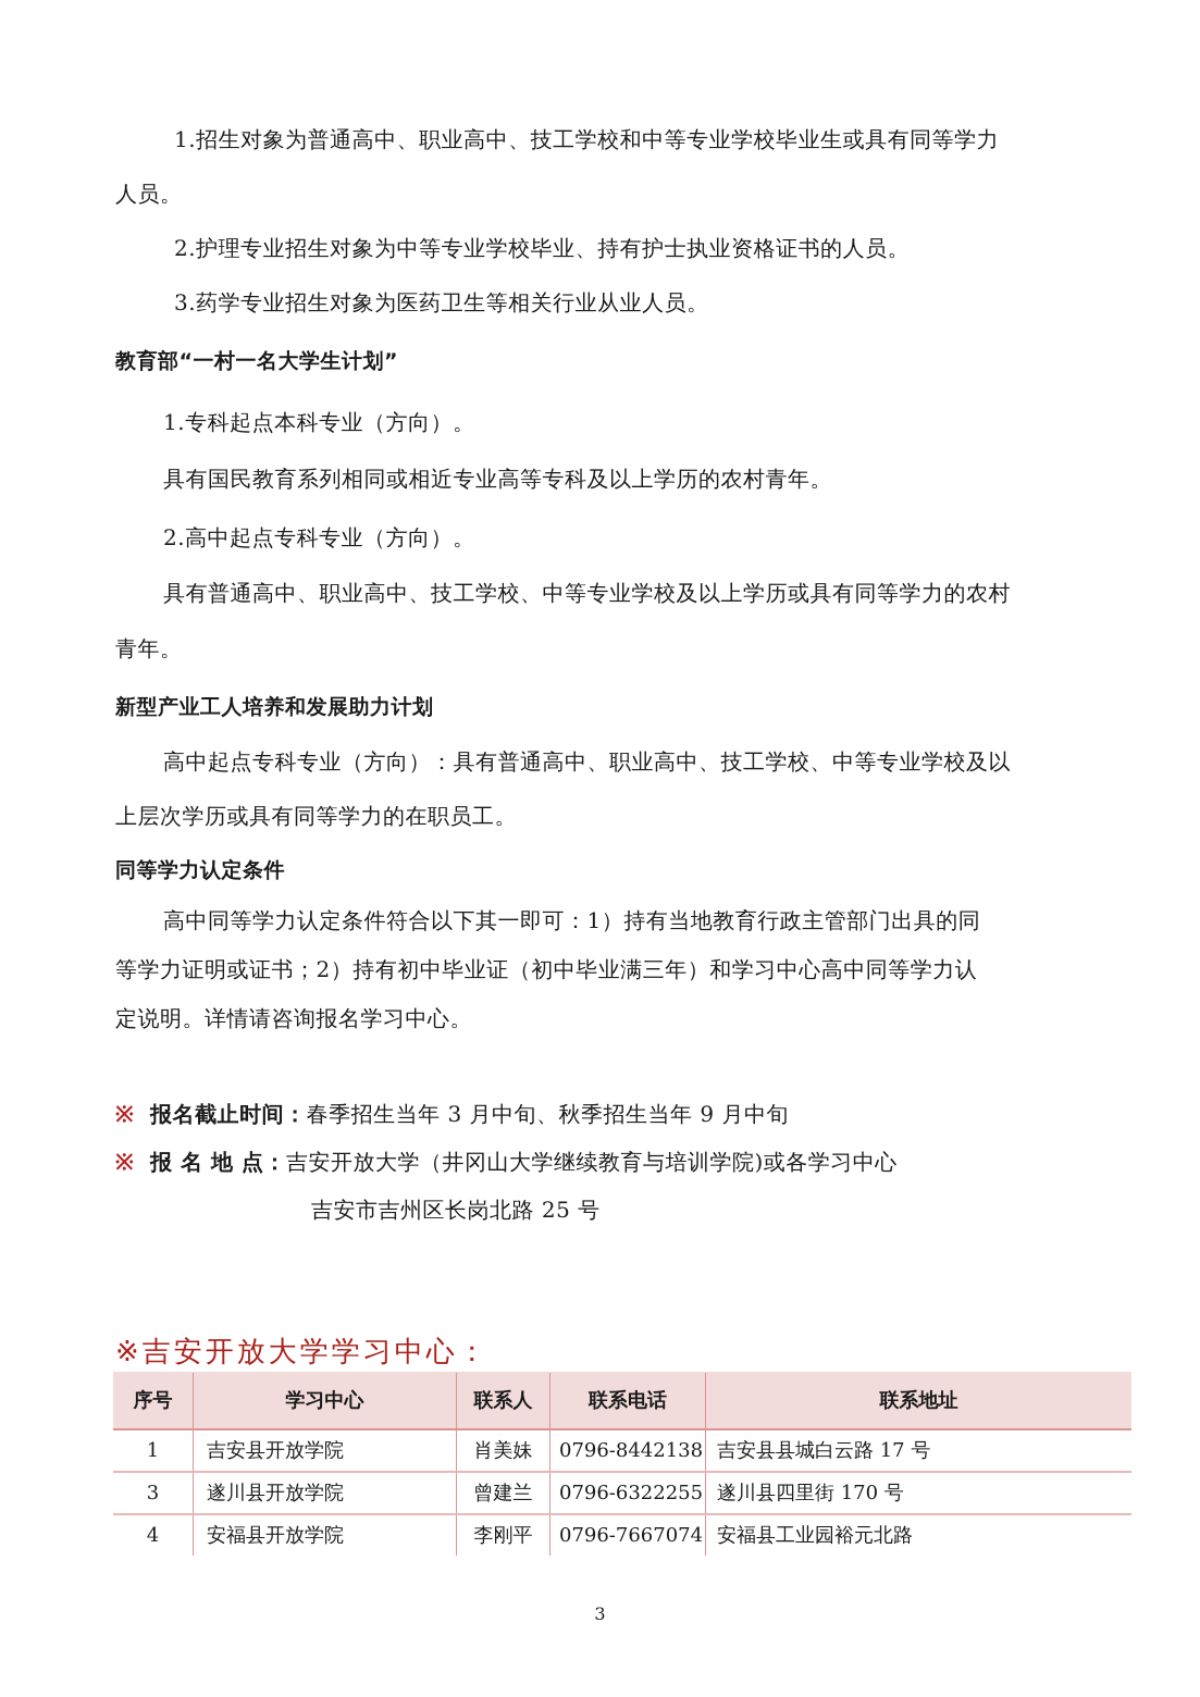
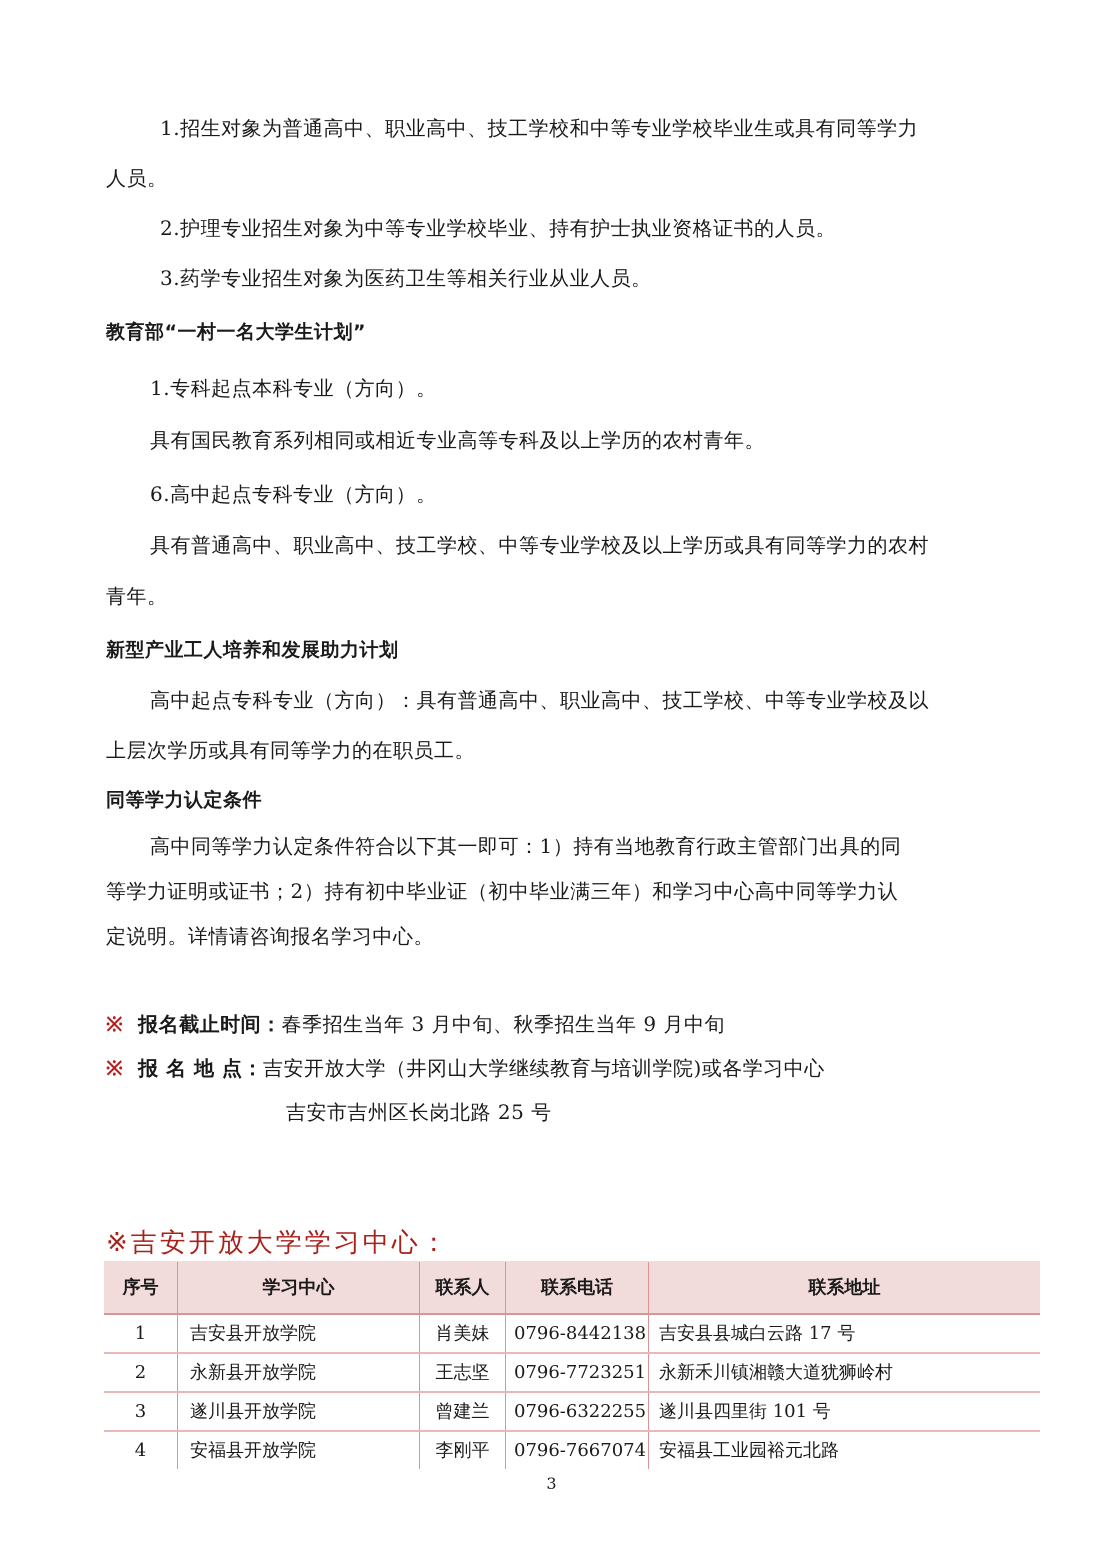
  1.招生对象为普通高中、职业高中、技工学校和中等专业学校毕业生或具有同等学力
  人员。
  2.护理专业招生对象为中等专业学校毕业、持有护士执业资格证书的人员。
  3.药学专业招生对象为医药卫生等相关行业从业人员。
  教育部“一村一名大学生计划”
  1.专科起点本科专业（方向）。
  具有国民教育系列相同或相近专业高等专科及以上学历的农村青年。
- 2.高中起点专科专业（方向）。
+ 6.高中起点专科专业（方向）。
  具有普通高中、职业高中、技工学校、中等专业学校及以上学历或具有同等学力的农村
  青年。
  新型产业工人培养和发展助力计划
  高中起点专科专业（方向）：具有普通高中、职业高中、技工学校、中等专业学校及以
  上层次学历或具有同等学力的在职员工。
  同等学力认定条件
  高中同等学力认定条件符合以下其一即可：1）持有当地教育行政主管部门出具的同
  等学力证明或证书；2）持有初中毕业证（初中毕业满三年）和学习中心高中同等学力认
  定说明。详情请咨询报名学习中心。
  ※ 报名截止时间：春季招生当年 3 月中旬、秋季招生当年 9 月中旬
  ※ 报 名 地 点：吉安开放大学（井冈山大学继续教育与培训学院)或各学习中心
  吉安市吉州区长岗北路 25 号
  ※吉安开放大学学习中心：
  序号	学习中心	联系人	联系电话	联系地址
  1	吉安县开放学院	肖美妹	0796-8442138	吉安县县城白云路 17 号
+ 2	永新县开放学院	王志坚	0796-7723251	永新禾川镇湘赣大道犹狮岭村
- 3	遂川县开放学院	曾建兰	0796-6322255	遂川县四里街 170 号
+ 3	遂川县开放学院	曾建兰	0796-6322255	遂川县四里街 101 号
  4	安福县开放学院	李刚平	0796-7667074	安福县工业园裕元北路
  3
